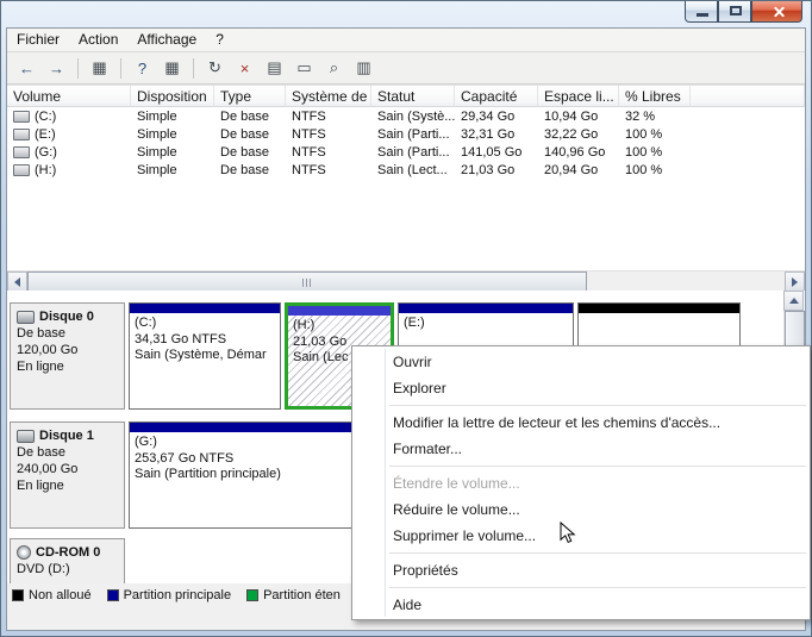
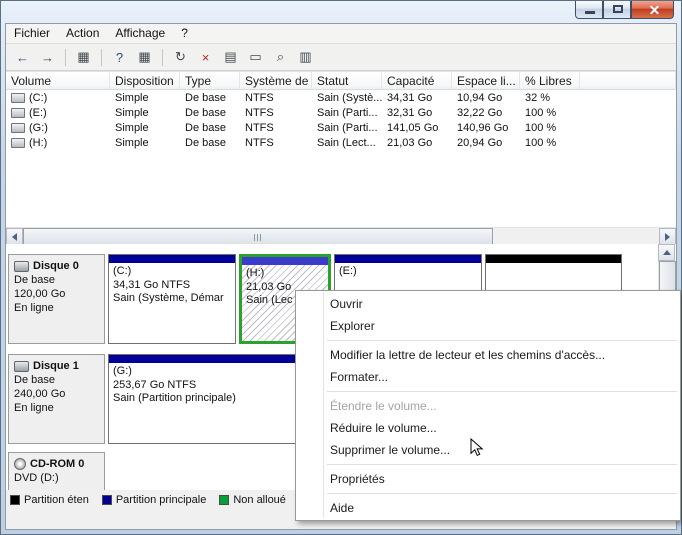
  Fichier
  Action
  Affichage
  ?
  ←
  →
  ▦
  ?
  ▦
  ↻
  ×
  ▤
  ▭
  ⌕
  ▥
  Volume
  Disposition
  Type
  Système de
  Statut
  Capacité
  Espace li...
  % Libres
  (C:)
  Simple
  De base
  NTFS
  Sain (Systè...
- 29,34 Go
+ 34,31 Go
  10,94 Go
  32 %
  (E:)
  Simple
  De base
  NTFS
  Sain (Parti...
  32,31 Go
  32,22 Go
  100 %
  (G:)
  Simple
  De base
  NTFS
  Sain (Parti...
  141,05 Go
  140,96 Go
  100 %
  (H:)
  Simple
  De base
  NTFS
  Sain (Lect...
  21,03 Go
  20,94 Go
  100 %
  Disque 0
  De base
  120,00 Go
  En ligne
  (C:)
  34,31 Go NTFS
  Sain (Système, Démar
  (H:)
  21,03 Go
  Sain (Lec
  (E:)
  Disque 1
  De base
  240,00 Go
  En ligne
  (G:)
  253,67 Go NTFS
  Sain (Partition principale)
  CD-ROM 0
  DVD (D:)
- Non alloué
+ Partition éten
  Partition principale
- Partition éten
+ Non alloué
  Ouvrir
  Explorer
  Modifier la lettre de lecteur et les chemins d'accès...
  Formater...
  Étendre le volume...
  Réduire le volume...
  Supprimer le volume...
  Propriétés
  Aide
